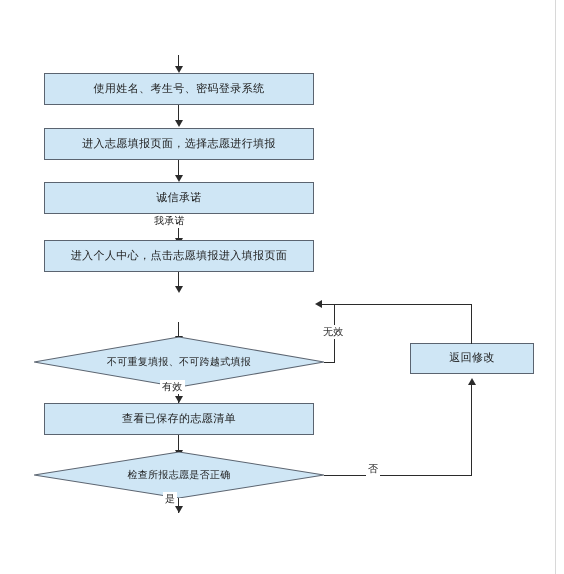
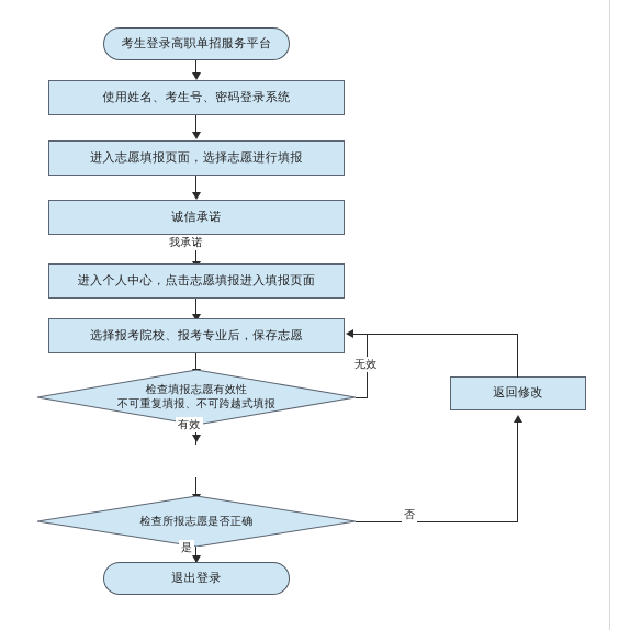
+ 考生登录高职单招服务平台
  使用姓名、考生号、密码登录系统
  进入志愿填报页面，选择志愿进行填报
  诚信承诺
  我承诺
  进入个人中心，点击志愿填报进入填报页面
+ 选择报考院校、报考专业后，保存志愿
+ 检查填报志愿有效性
  不可重复填报、不可跨越式填报
  有效
  无效
- 查看已保存的志愿清单
  检查所报志愿是否正确
  是
  否
  返回修改
+ 退出登录
